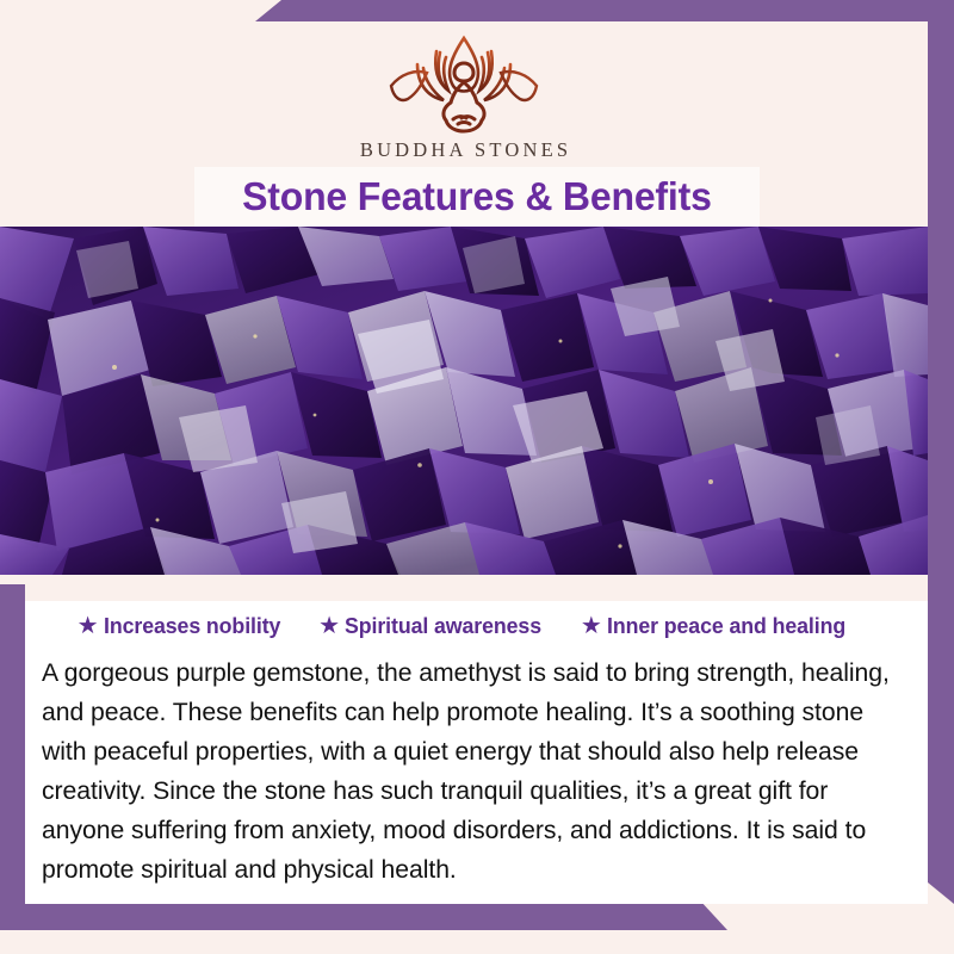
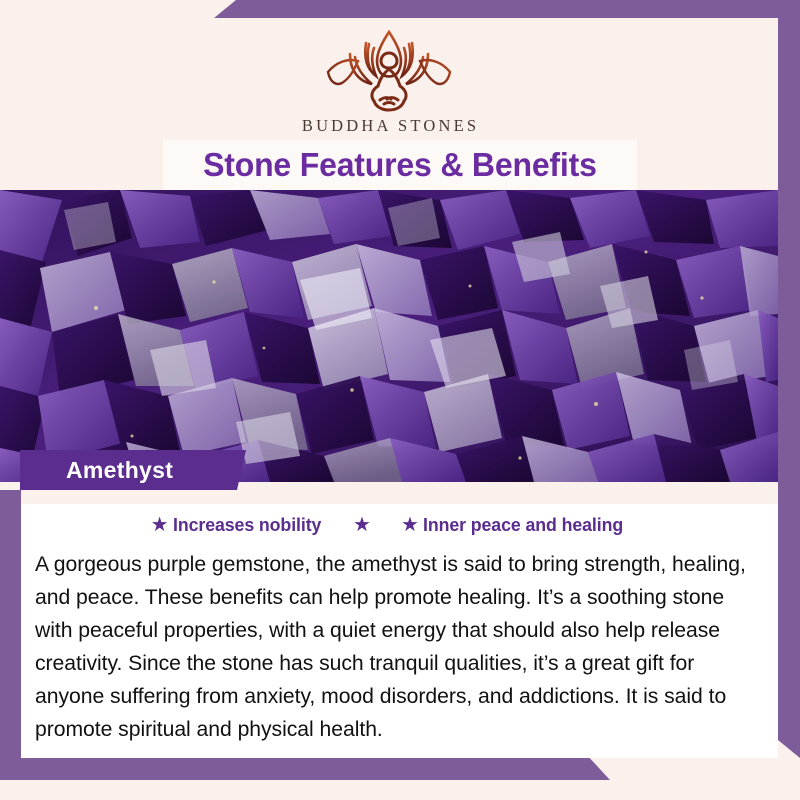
  BUDDHA STONES
  Stone Features & Benefits
+ Amethyst
  ★
  Increases nobility
  ★
- Spiritual awareness
  ★
  Inner peace and healing
  A gorgeous purple gemstone, the amethyst is said to bring strength, healing, and peace. These benefits can help promote healing. It’s a soothing stone with peaceful properties, with a quiet energy that should also help release creativity. Since the stone has such tranquil qualities, it’s a great gift for anyone suffering from anxiety, mood disorders, and addictions. It is said to promote spiritual and physical health.
